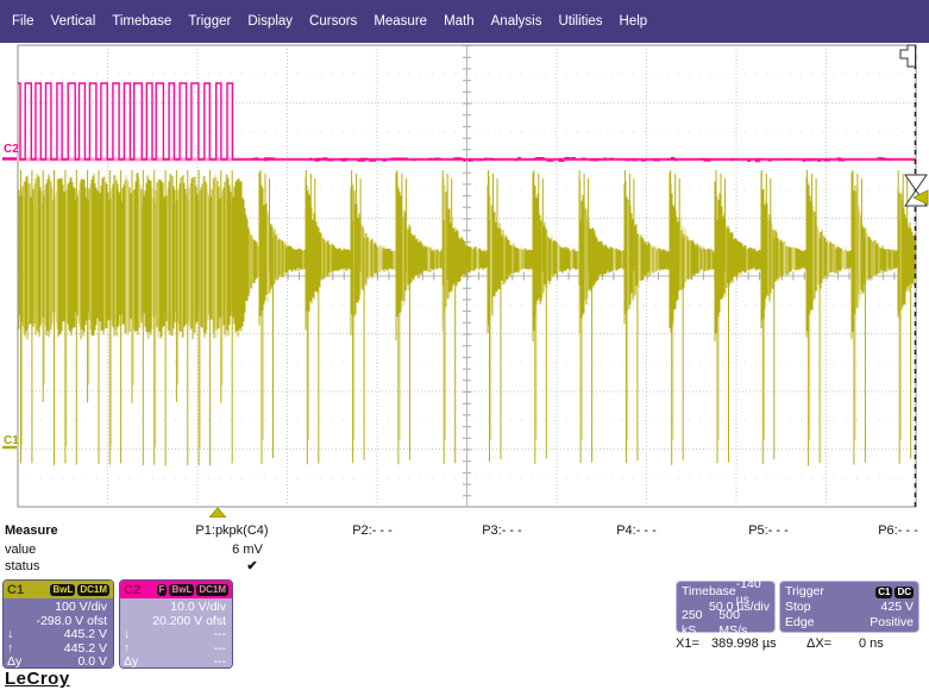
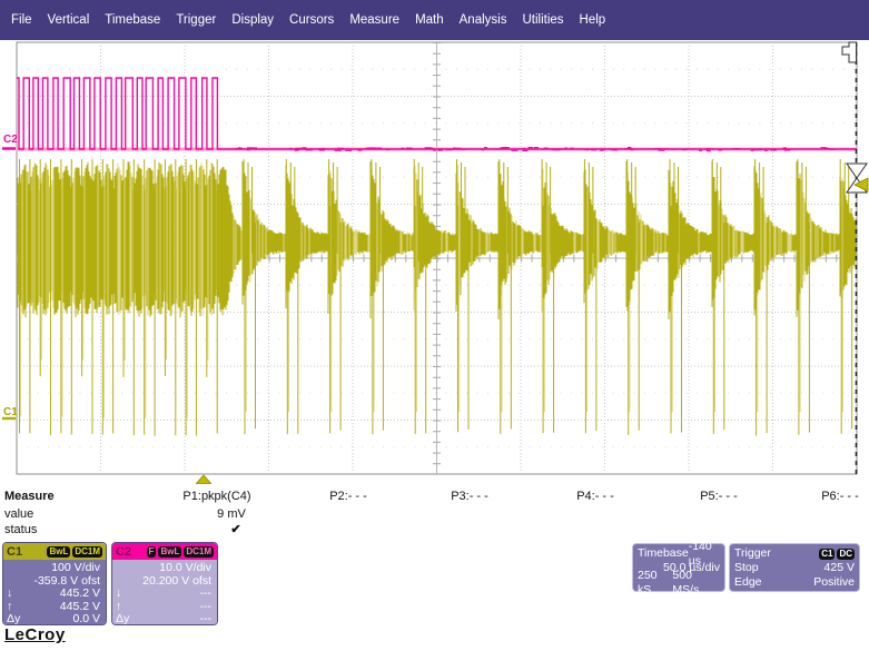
  File
  Vertical
  Timebase
  Trigger
  Display
  Cursors
  Measure
  Math
  Analysis
  Utilities
  Help
  C2
  C1
  Measure
  value
  status
  P1:pkpk(C4)
  P2:- - -
  P3:- - -
  P4:- - -
  P5:- - -
  P6:- - -
- 6 mV
+ 9 mV
  ✔
  C1
  BwL
  DC1M
  100 V/div
- -298.0 V ofst
+ -359.8 V ofst
  ↓
  445.2 V
  ↑
  445.2 V
  Δy
  0.0 V
  C2
  F
  BwL
  DC1M
  10.0 V/div
  20.200 V ofst
  ↓
  ---
  ↑
  ---
  Δy
  ---
  Timebase
  -140 µs
  50.0 µs/div
  250 kS
  500 MS/s
  Trigger
  C1
  DC
  Stop
  425 V
  Edge
  Positive
- X1= 389.998 µs ΔX= 0 ns
  LeCroy
